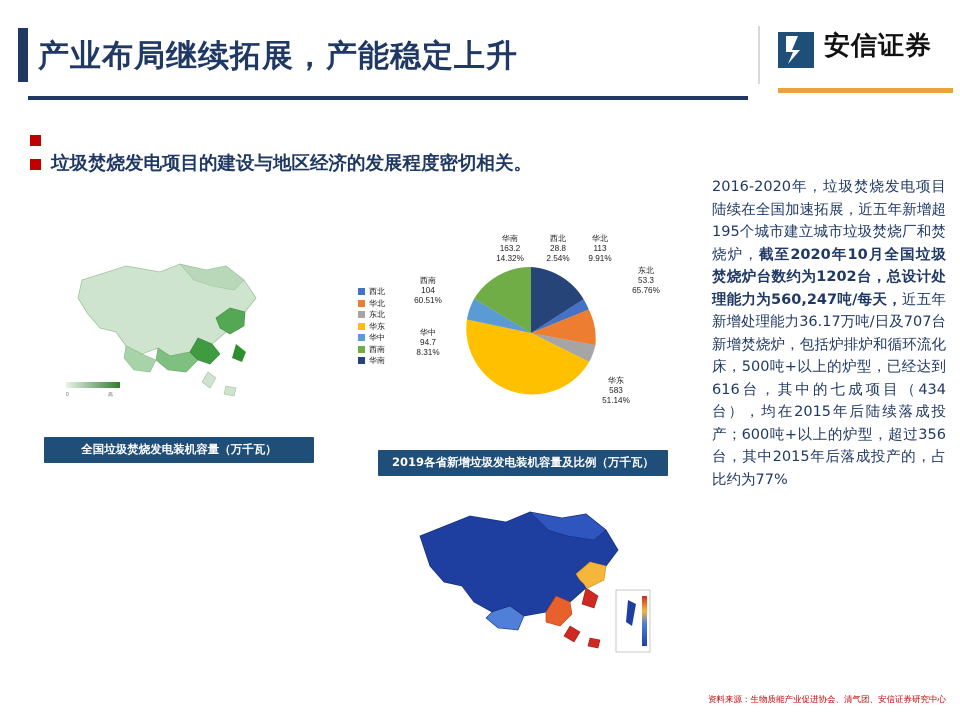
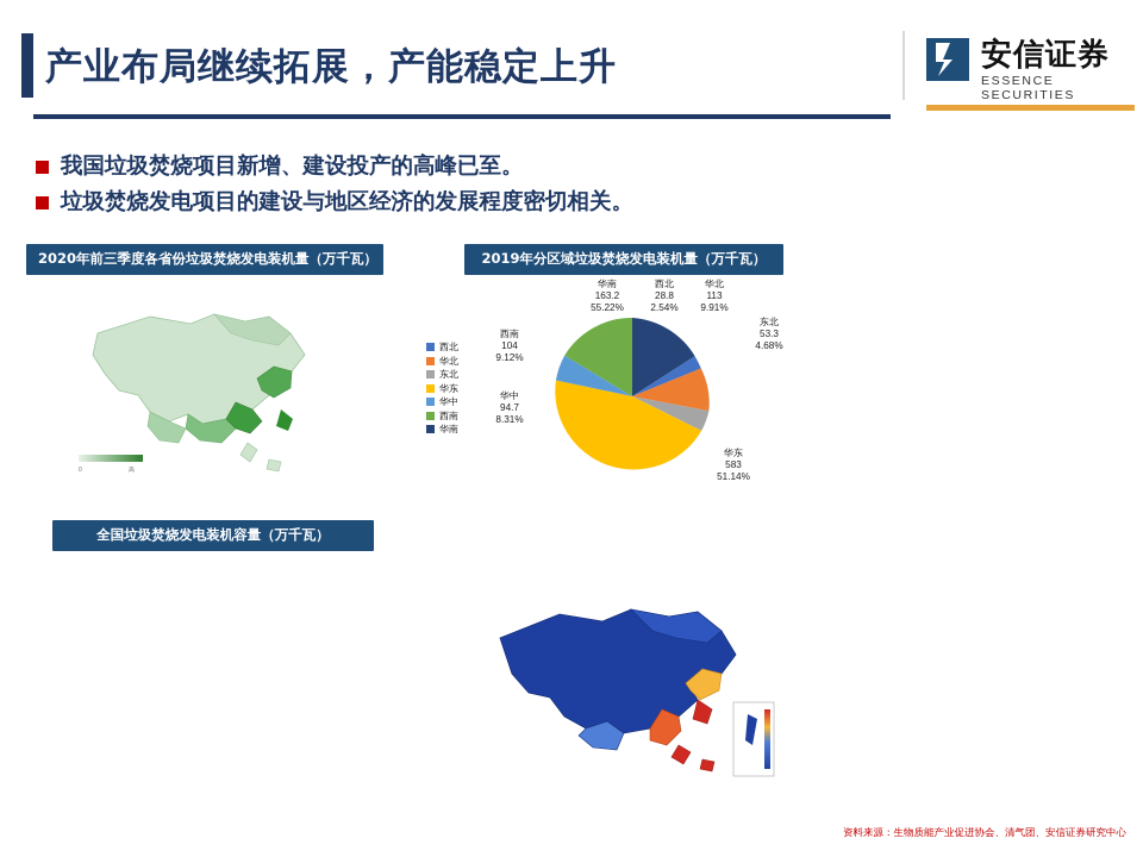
  产业布局继续拓展，产能稳定上升
  安信证券
+ ESSENCE SECURITIES
+ 我国垃圾焚烧项目新增、建设投产的高峰已至。
  垃圾焚烧发电项目的建设与地区经济的发展程度密切相关。
+ 2020年前三季度各省份垃圾焚烧发电装机量（万千瓦）
+ 2019年分区域垃圾焚烧发电装机量（万千瓦）
  西北
  华北
  东北
  华东
  华中
  西南
  华南
  华南
  163.2
- 14.32%
+ 55.22%
  西北
  28.8
  2.54%
  华北
  113
  9.91%
  东北
  53.3
- 65.76%
+ 4.68%
  华东
  583
  51.14%
  华中
  94.7
  8.31%
  西南
  104
- 60.51%
+ 9.12%
  全国垃圾焚烧发电装机容量（万千瓦）
- 2019各省新增垃圾发电装机容量及比例（万千瓦）
- 2016-2020年，垃圾焚烧发电项目陆续在全国加速拓展，近五年新增超195个城市建立城市垃圾焚烧厂和焚烧炉，截至2020年10月全国垃圾焚烧炉台数约为1202台，总设计处理能力为560,247吨/每天，近五年新增处理能力36.17万吨/日及707台新增焚烧炉，包括炉排炉和循环流化床，500吨+以上的炉型，已经达到616台，其中的七成项目（434台），均在2015年后陆续落成投产；600吨+以上的炉型，超过356台，其中2015年后落成投产的，占比约为77%
  资料来源：生物质能产业促进协会、清气团、安信证券研究中心
